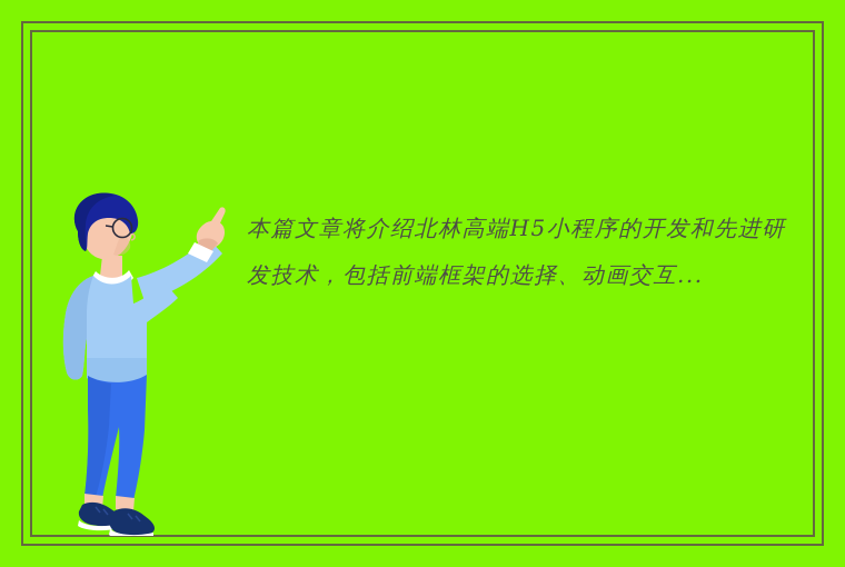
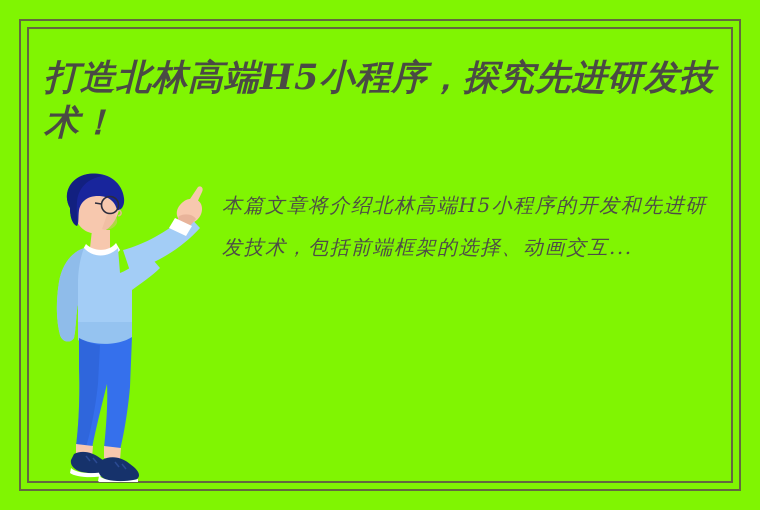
+ 打造北林高端H5小程序，探究先进研发技术！
  本篇文章将介绍北林高端H5小程序的开发和先进研发技术，包括前端框架的选择、动画交互...
